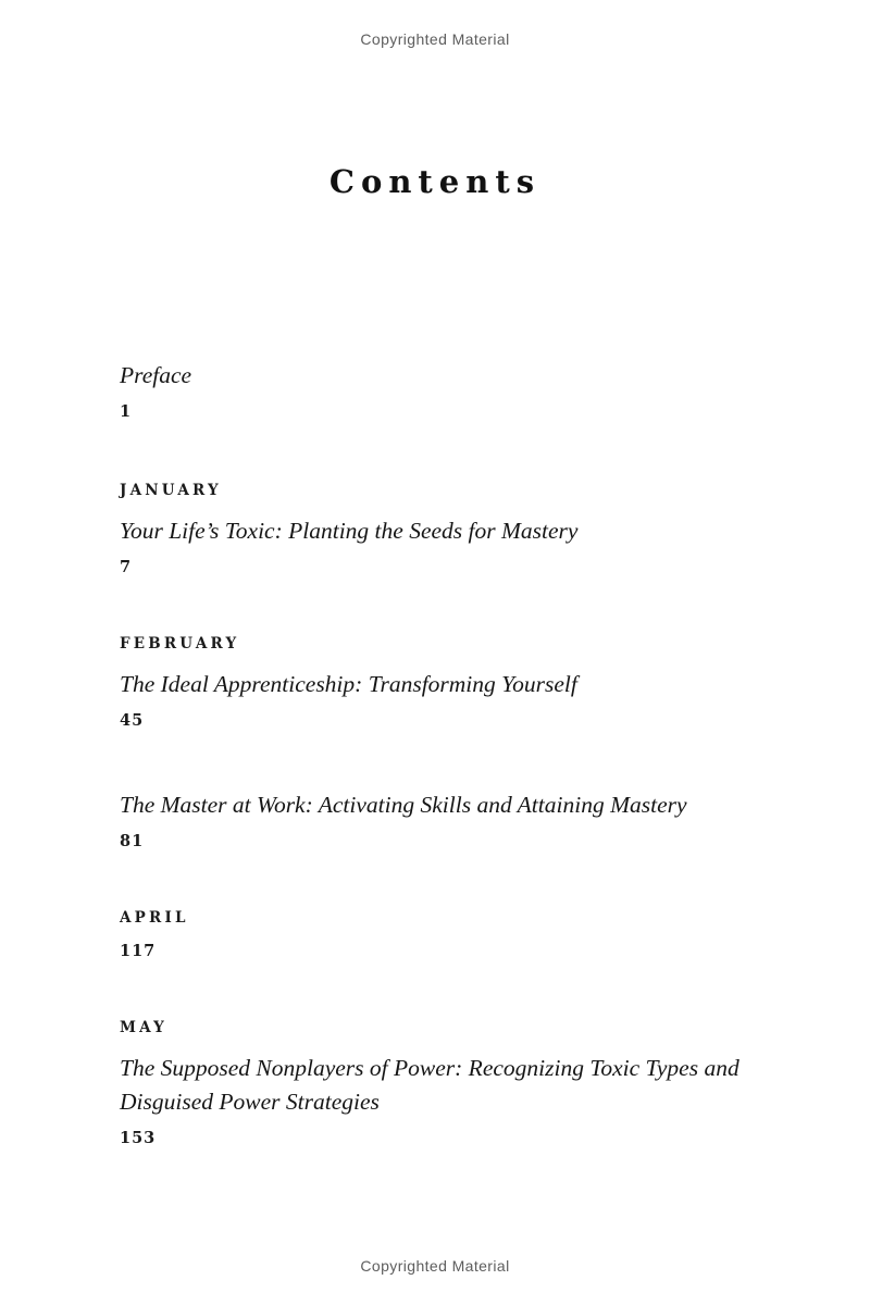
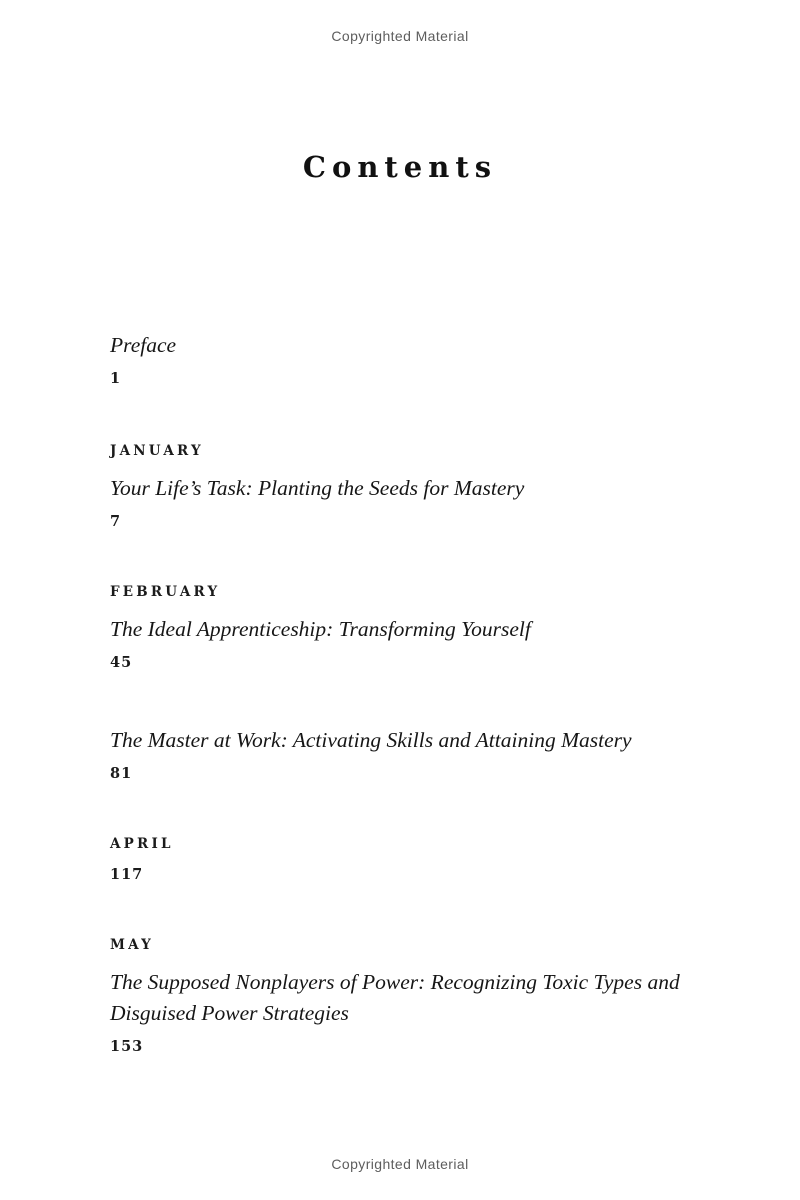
  Copyrighted Material
  Contents
  Preface
  1
  JANUARY
- Your Life’s Toxic: Planting the Seeds for Mastery
+ Your Life’s Task: Planting the Seeds for Mastery
  7
  FEBRUARY
  The Ideal Apprenticeship: Transforming Yourself
  45
  The Master at Work: Activating Skills and Attaining Mastery
  81
  APRIL
  117
  MAY
  The Supposed Nonplayers of Power: Recognizing Toxic Types and Disguised Power Strategies
  153
  Copyrighted Material
